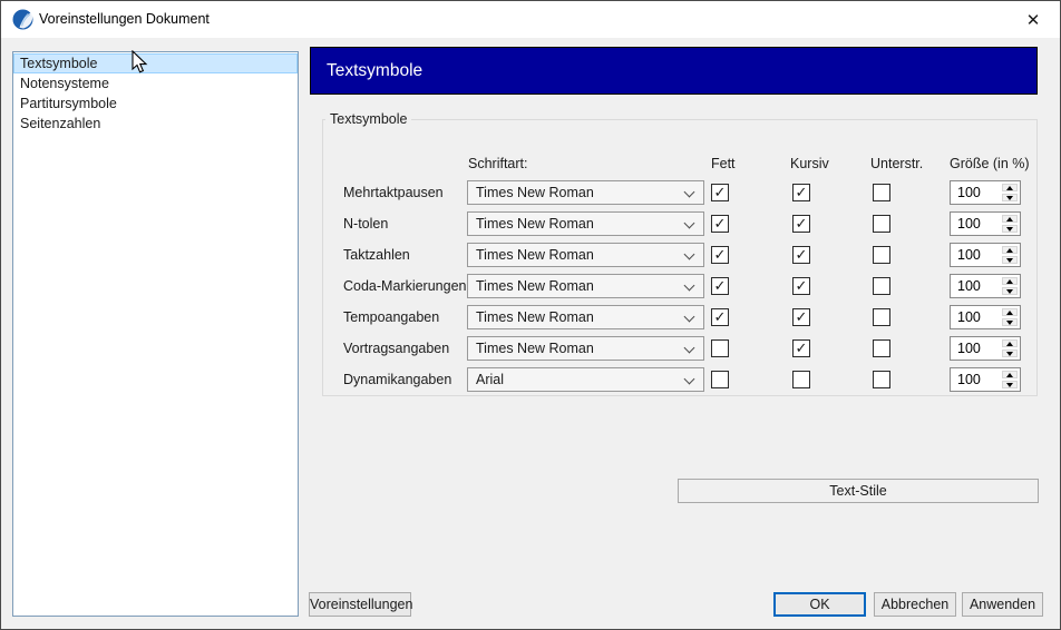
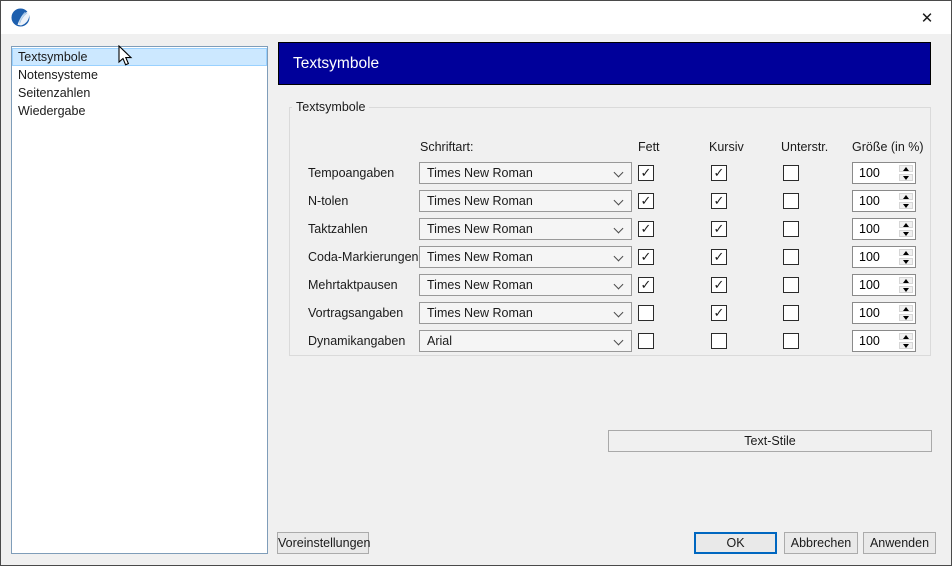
- Voreinstellungen Dokument
  ✕
  Textsymbole
  Notensysteme
- Partitursymbole
  Seitenzahlen
+ Wiedergabe
  Textsymbole
  Textsymbole
  Schriftart:
  Fett
  Kursiv
  Unterstr.
  Größe (in %)
- Mehrtaktpausen
+ Tempoangaben
  Times New Roman
  ✓
  ✓
  100
  N-tolen
  Times New Roman
  ✓
  ✓
  100
  Taktzahlen
  Times New Roman
  ✓
  ✓
  100
  Coda-Markierungen
  Times New Roman
  ✓
  ✓
  100
- Tempoangaben
+ Mehrtaktpausen
  Times New Roman
  ✓
  ✓
  100
  Vortragsangaben
  Times New Roman
  ✓
  100
  Dynamikangaben
  Arial
  100
  Text-Stile
  Voreinstellungen
  OK
  Abbrechen
  Anwenden
